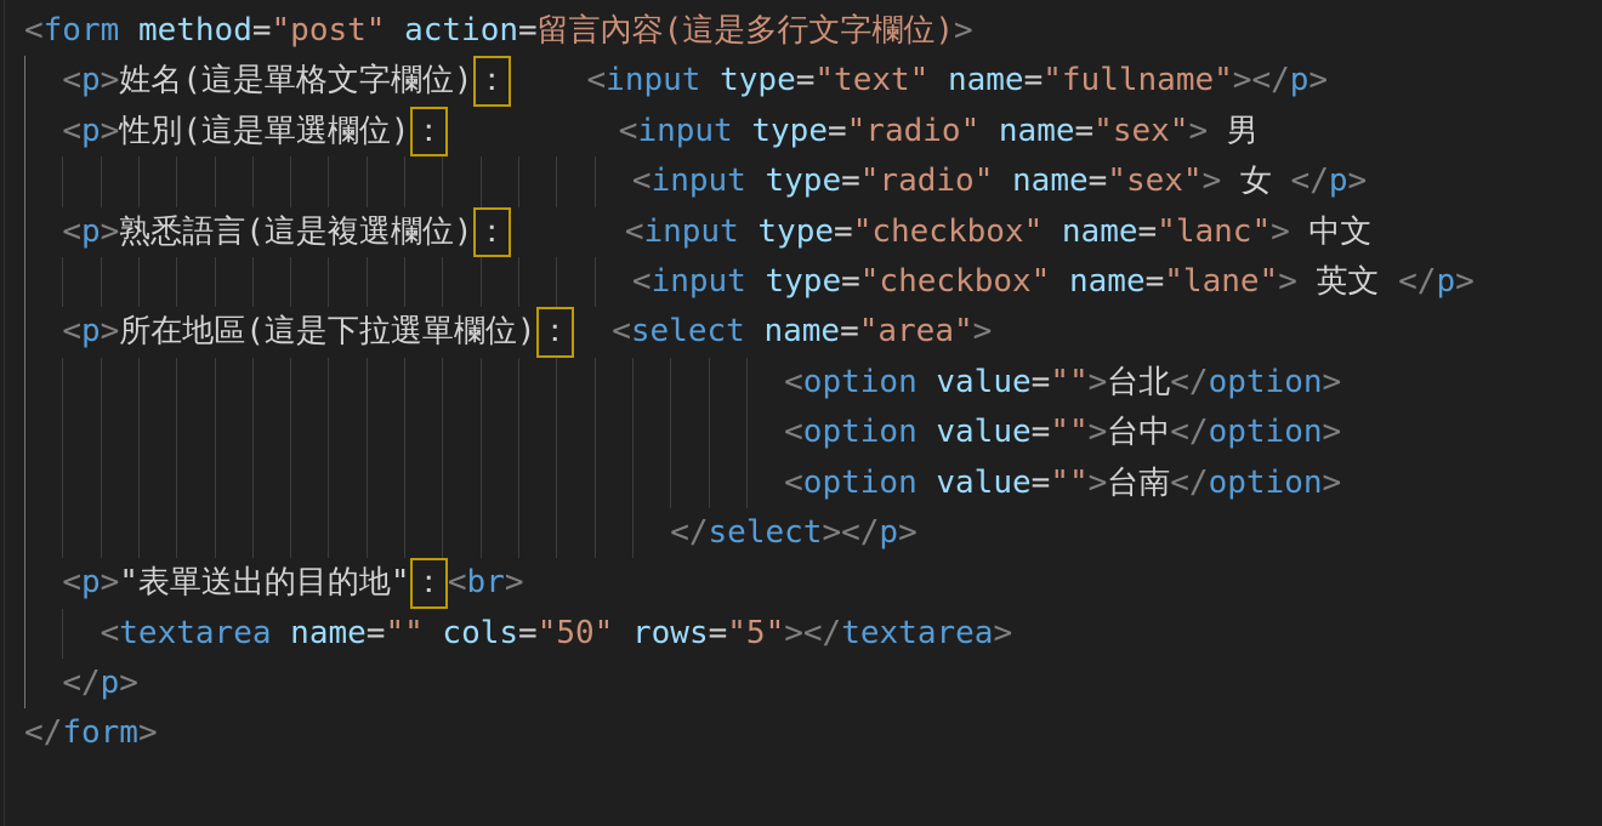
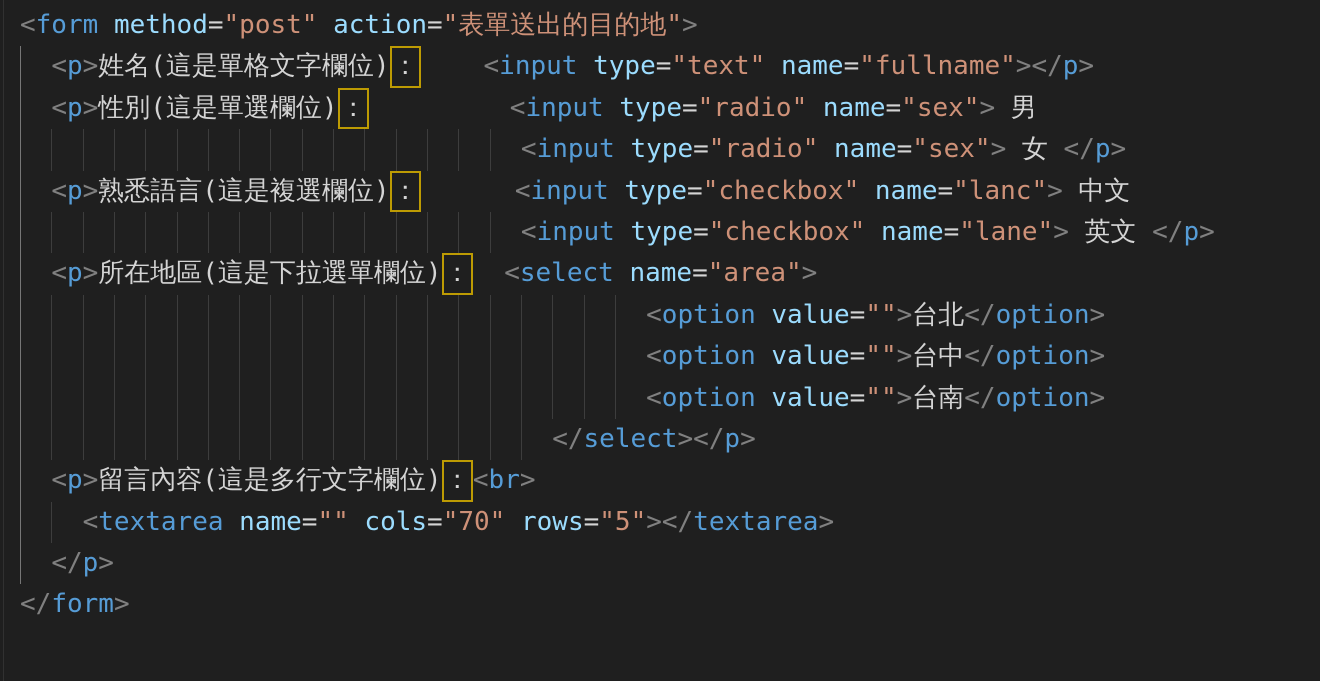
- <form method="post" action=留言內容(這是多行文字欄位)>
+ <form method="post" action="表單送出的目的地">
  <p>姓名(這是單格文字欄位)： <input type="text" name="fullname"></p>
  <p>性別(這是單選欄位)： <input type="radio" name="sex"> 男
  <input type="radio" name="sex"> 女 </p>
  <p>熟悉語言(這是複選欄位)： <input type="checkbox" name="lanc"> 中文
  <input type="checkbox" name="lane"> 英文 </p>
  <p>所在地區(這是下拉選單欄位)： <select name="area">
  <option value="">台北</option>
  <option value="">台中</option>
  <option value="">台南</option>
  </select></p>
- <p>"表單送出的目的地"：<br>
+ <p>留言內容(這是多行文字欄位)：<br>
- <textarea name="" cols="50" rows="5"></textarea>
+ <textarea name="" cols="70" rows="5"></textarea>
  </p>
  </form>
